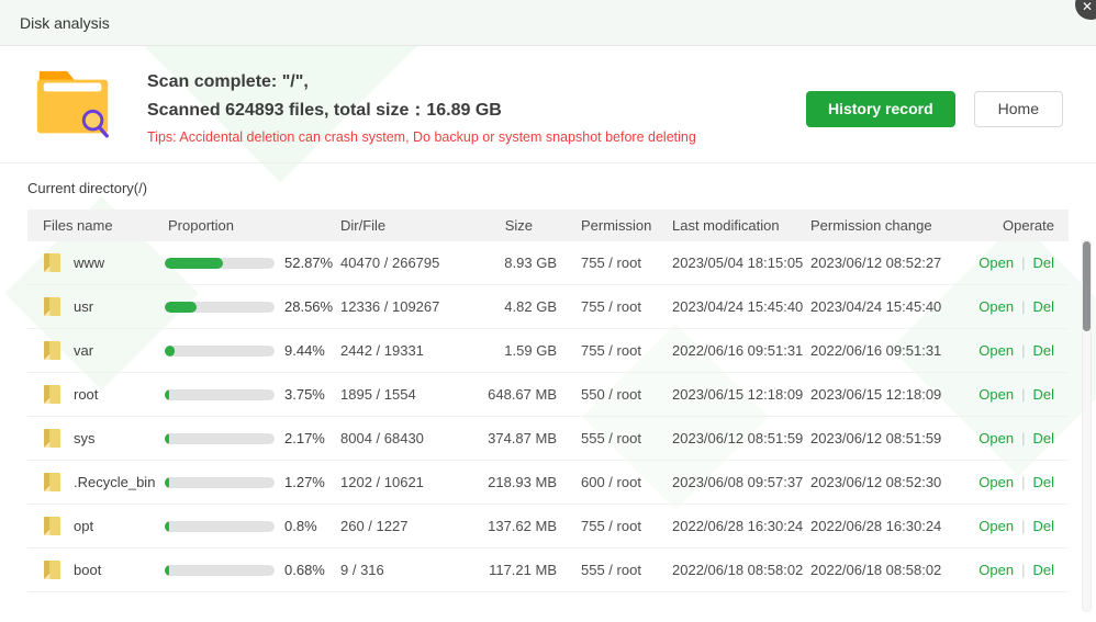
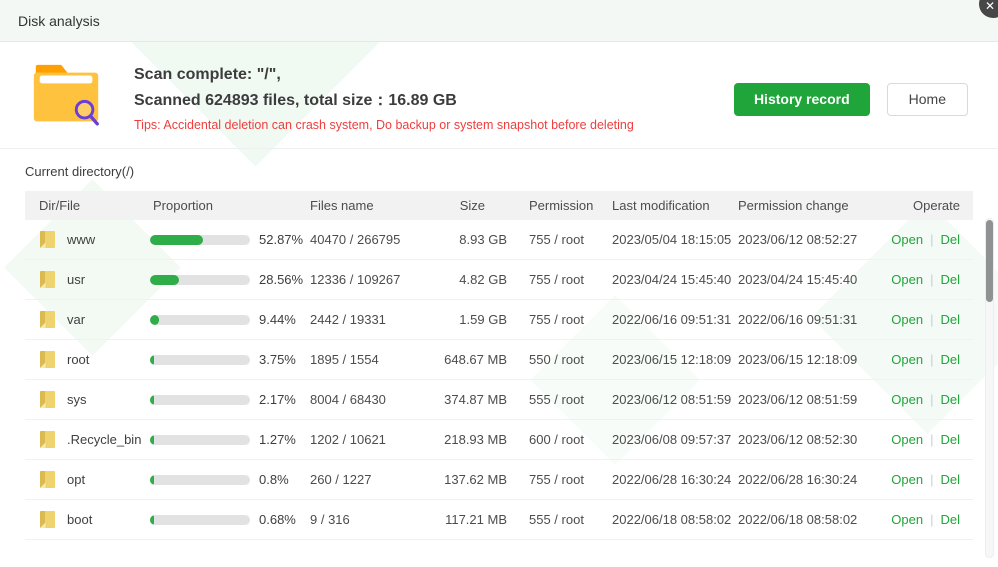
  Disk analysis
  ✕
  Scan complete: "/",
  Scanned 624893 files, total size：16.89 GB
  Tips: Accidental deletion can crash system, Do backup or system snapshot before deleting
  History record
  Home
  Current directory(/)
- Files name
+ Dir/File
  Proportion
- Dir/File
+ Files name
  Size
  Permission
  Last modification
  Permission change
  Operate
  www
  52.87%
  40470 / 266795
  8.93 GB
  755 / root
  2023/05/04 18:15:05
  2023/06/12 08:52:27
  Open
  |
  Del
  usr
  28.56%
  12336 / 109267
  4.82 GB
  755 / root
  2023/04/24 15:45:40
  2023/04/24 15:45:40
  Open
  |
  Del
  var
  9.44%
  2442 / 19331
  1.59 GB
  755 / root
  2022/06/16 09:51:31
  2022/06/16 09:51:31
  Open
  |
  Del
  root
  3.75%
  1895 / 1554
  648.67 MB
  550 / root
  2023/06/15 12:18:09
  2023/06/15 12:18:09
  Open
  |
  Del
  sys
  2.17%
  8004 / 68430
  374.87 MB
  555 / root
  2023/06/12 08:51:59
  2023/06/12 08:51:59
  Open
  |
  Del
  .Recycle_bin
  1.27%
  1202 / 10621
  218.93 MB
  600 / root
  2023/06/08 09:57:37
  2023/06/12 08:52:30
  Open
  |
  Del
  opt
  0.8%
  260 / 1227
  137.62 MB
  755 / root
  2022/06/28 16:30:24
  2022/06/28 16:30:24
  Open
  |
  Del
  boot
  0.68%
  9 / 316
  117.21 MB
  555 / root
  2022/06/18 08:58:02
  2022/06/18 08:58:02
  Open
  |
  Del
